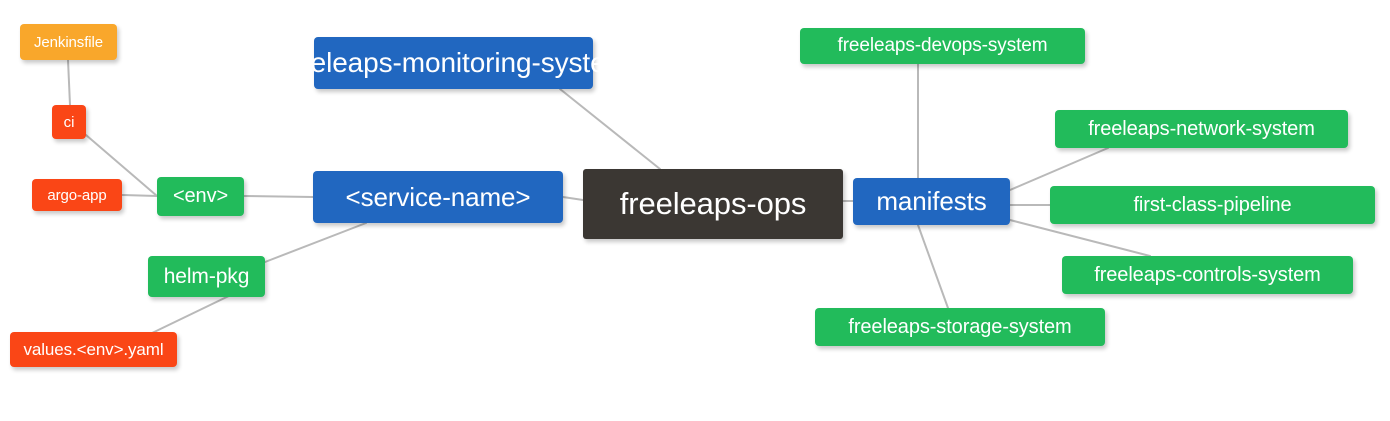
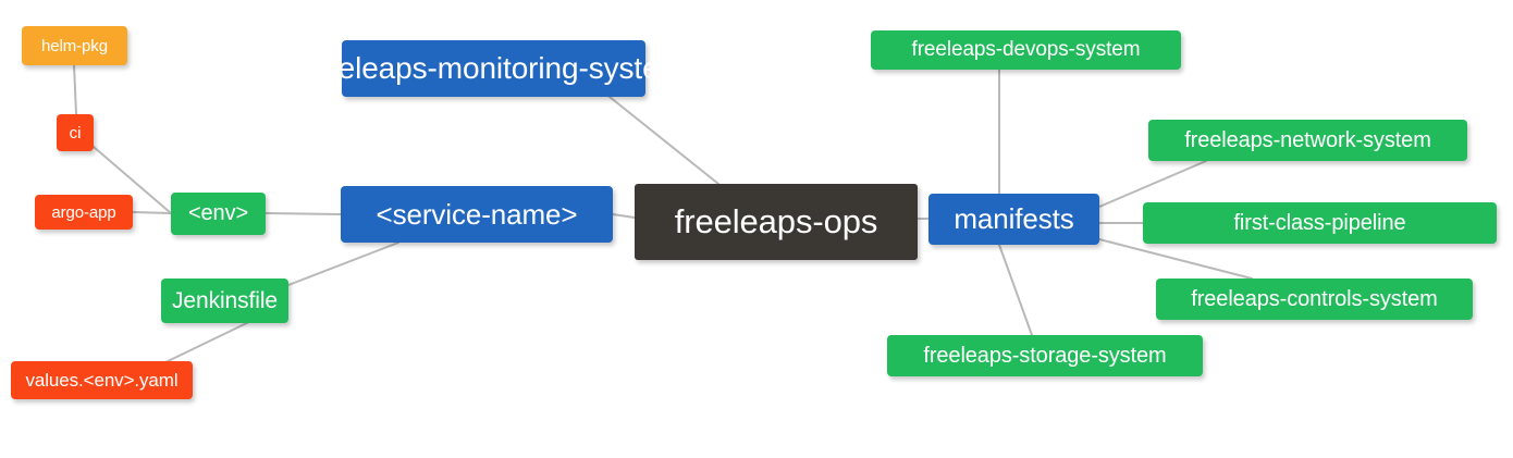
- Jenkinsfile
+ helm-pkg
  ci
  argo-app
  <env>
- helm-pkg
+ Jenkinsfile
  values.<env>.yaml
  freeleaps-monitoring-system
  <service-name>
  freeleaps-ops
  manifests
  freeleaps-devops-system
  freeleaps-network-system
  first-class-pipeline
  freeleaps-controls-system
  freeleaps-storage-system
